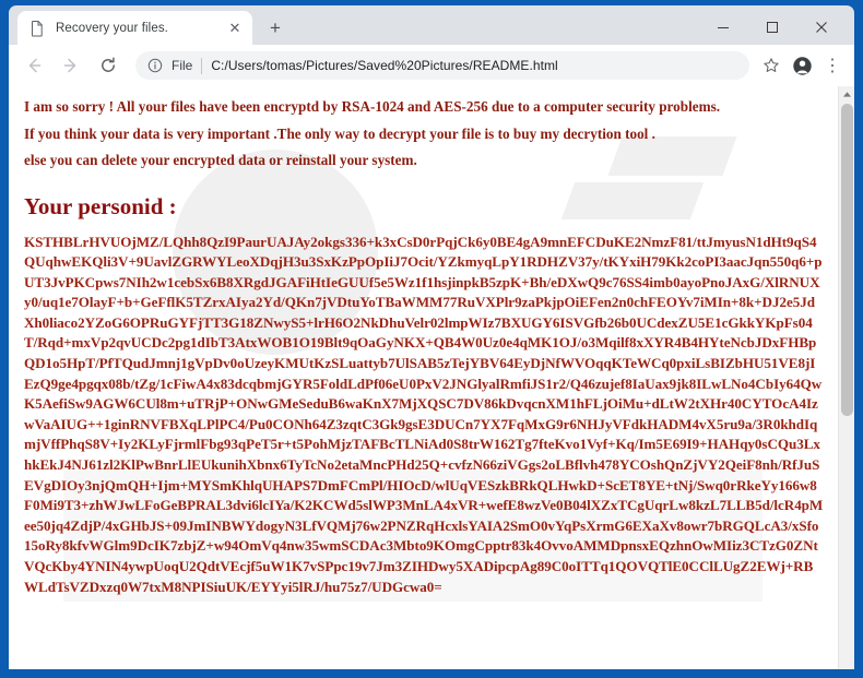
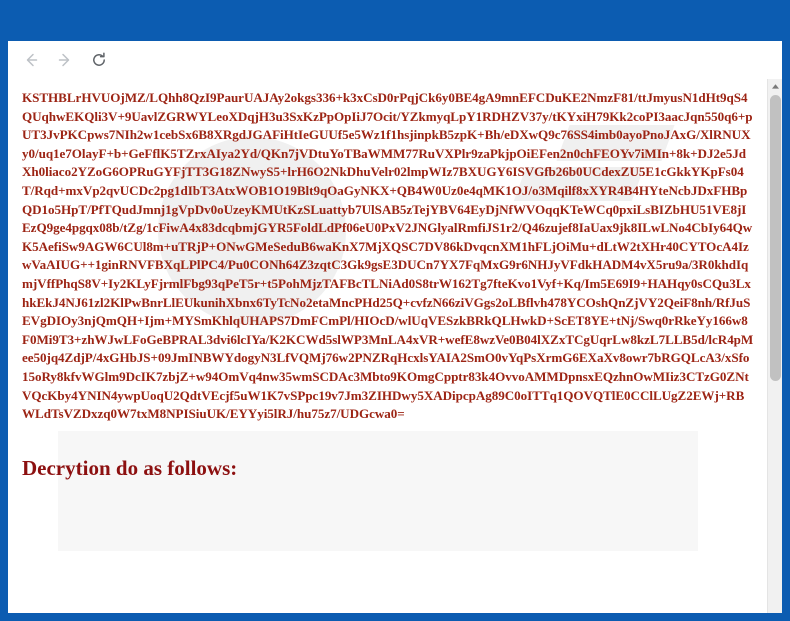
- Recovery your files.
- ✕
- +
- File
- C:/Users/tomas/Pictures/Saved%20Pictures/README.html
- ⋮
- I am so sorry ! All your files have been encryptd by RSA-1024 and AES-256 due to a computer security problems.
- If you think your data is very important .The only way to decrypt your file is to buy my decrytion tool .
- else you can delete your encrypted data or reinstall your system.
- Your personid :
  KSTHBLrHVUOjMZ/LQhh8QzI9PaurUAJAy2okgs336+k3xCsD0rPqjCk6y0BE4gA9mnEFCDuKE2NmzF81/ttJmyusN1dHt9qS4QUqhwEKQli3V+9UavlZGRWYLeoXDqjH3u3SxKzPpOpIiJ7Ocit/YZkmyqLpY1RDHZV37y/tKYxiH79Kk2coPI3aacJqn550q6+pUT3JvPKCpws7NIh2w1cebSx6B8XRgdJGAFiHtIeGUUf5e5Wz1f1hsjinpkB5zpK+Bh/eDXwQ9c76SS4imb0ayoPnoJAxG/XlRNUXy0/uq1e7OlayF+b+GeFflK5TZrxAIya2Yd/QKn7jVDtuYoTBaWMM77RuVXPlr9zaPkjpOiEFen2n0chFEOYv7iMIn+8k+DJ2e5JdXh0liaco2YZoG6OPRuGYFjTT3G18ZNwyS5+lrH6O2NkDhuVelr02lmpWIz7BXUGY6ISVGfb26b0UCdexZU5E1cGkkYKpFs04T/Rqd+mxVp2qvUCDc2pg1dIbT3AtxWOB1O19Blt9qOaGyNKX+QB4W0Uz0e4qMK1OJ/o3Mqilf8xXYR4B4HYteNcbJDxFHBpQD1o5HpT/PfTQudJmnj1gVpDv0oUzeyKMUtKzSLuattyb7UlSAB5zTejYBV64EyDjNfWVOqqKTeWCq0pxiLsBIZbHU51VE8jIEzQ9ge4pgqx08b/tZg/1cFiwA4x83dcqbmjGYR5FoldLdPf06eU0PxV2JNGlyalRmfiJS1r2/Q46zujef8IaUax9jk8ILwLNo4CbIy64QwK5AefiSw9AGW6CUl8m+uTRjP+ONwGMeSeduB6waKnX7MjXQSC7DV86kDvqcnXM1hFLjOiMu+dLtW2tXHr40CYTOcA4IzwVaAIUG++1ginRNVFBXqLPlPC4/Pu0CONh64Z3zqtC3Gk9gsE3DUCn7YX7FqMxG9r6NHJyVFdkHADM4vX5ru9a/3R0khdIqmjVffPhqS8V+Iy2KLyFjrmlFbg93qPeT5r+t5PohMjzTAFBcTLNiAd0S8trW162Tg7fteKvo1Vyf+Kq/Im5E69I9+HAHqy0sCQu3LxhkEkJ4NJ61zl2KlPwBnrLlEUkunihXbnx6TyTcNo2etaMncPHd25Q+cvfzN66ziVGgs2oLBflvh478YCOshQnZjVY2QeiF8nh/RfJuSEVgDIOy3njQmQH+Ijm+MYSmKhlqUHAPS7DmFCmPl/HIOcD/wlUqVESzkBRkQLHwkD+ScET8YE+tNj/Swq0rRkeYy166w8F0Mi9T3+zhWJwLFoGeBPRAL3dvi6lcIYa/K2KCWd5slWP3MnLA4xVR+wefE8wzVe0B04lXZxTCgUqrLw8kzL7LLB5d/lcR4pMee50jq4ZdjP/4xGHbJS+09JmINBWYdogyN3LfVQMj76w2PNZRqHcxlsYAIA2SmO0vYqPsXrmG6EXaXv8owr7bRGQLcA3/xSfo15oRy8kfvWGlm9DcIK7zbjZ+w94OmVq4nw35wmSCDAc3Mbto9KOmgCpptr83k4OvvoAMMDpnsxEQzhnOwMIiz3CTzG0ZNtVQcKby4YNIN4ywpUoqU2QdtVEcjf5uW1K7vSPpc19v7Jm3ZIHDwy5XADipcpAg89C0oITTq1QOVQTlE0CClLUgZ2EWj+RBWLdTsVZDxzq0W7txM8NPISiuUK/EYYyi5lRJ/hu75z7/UDGcwa0=
+ Decrytion do as follows:
